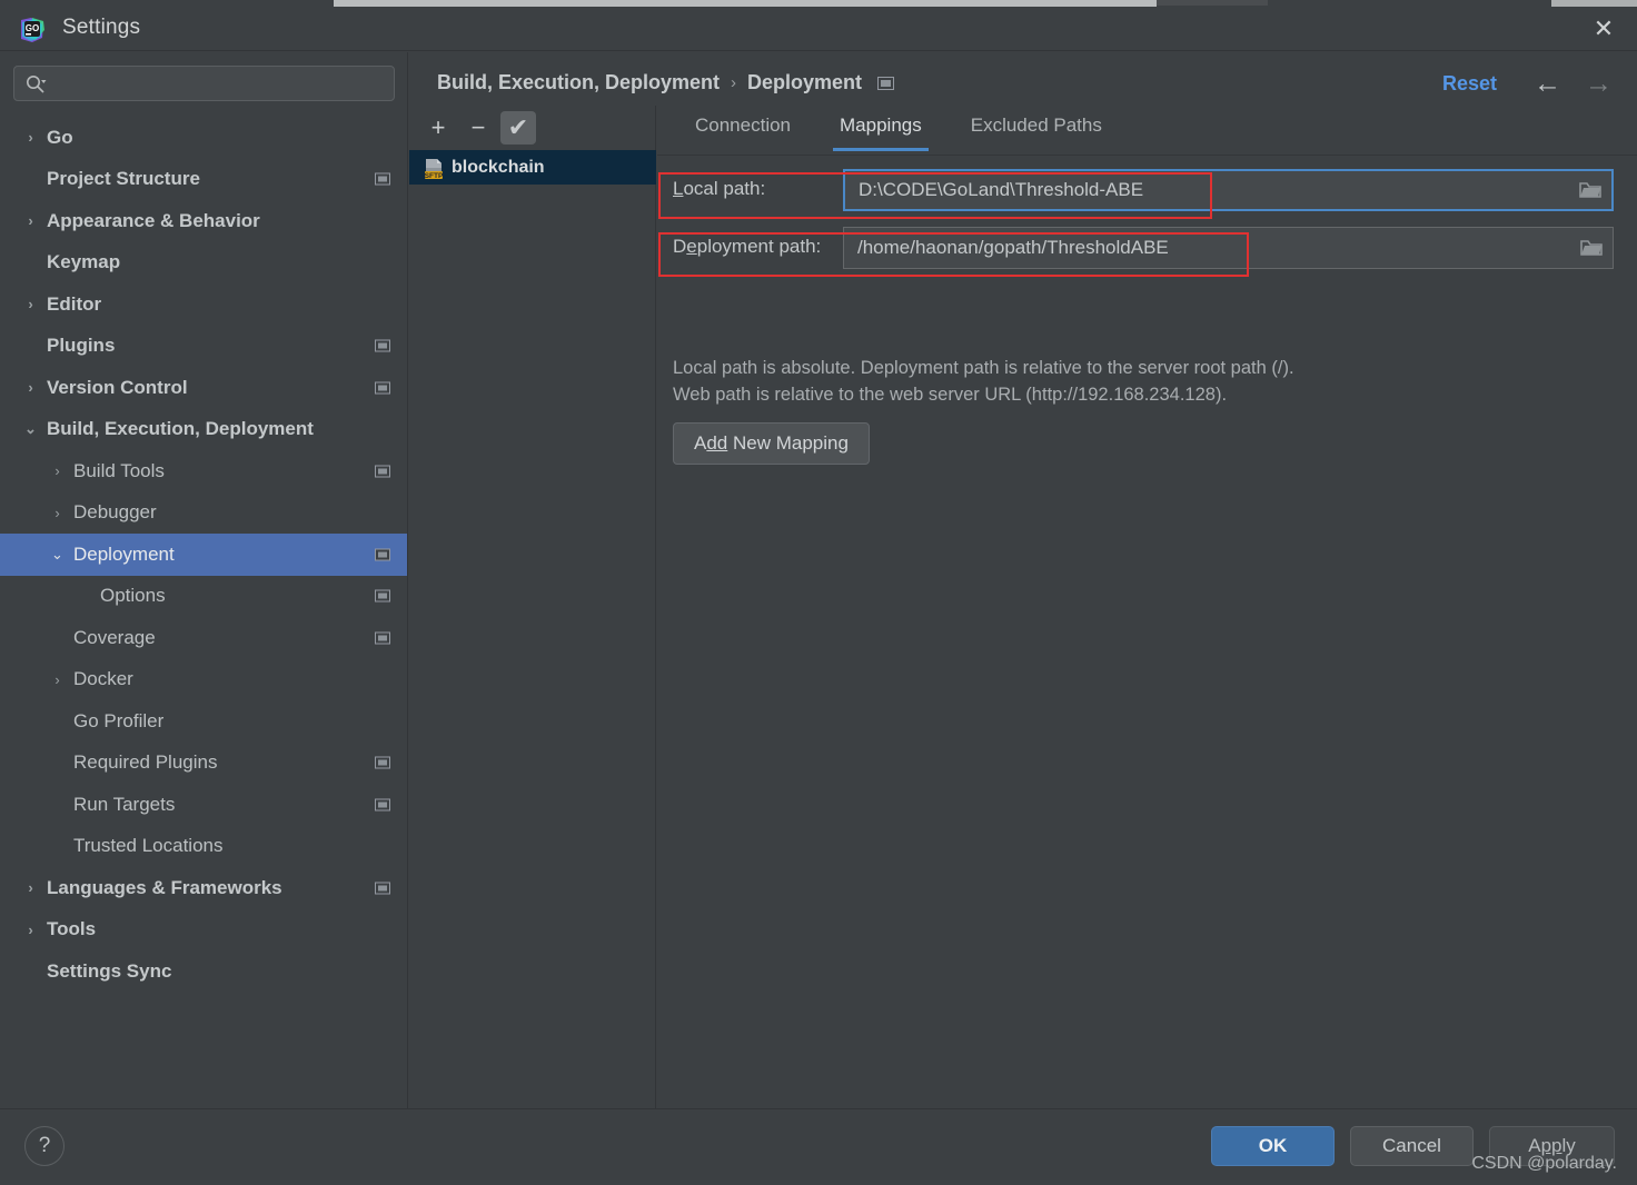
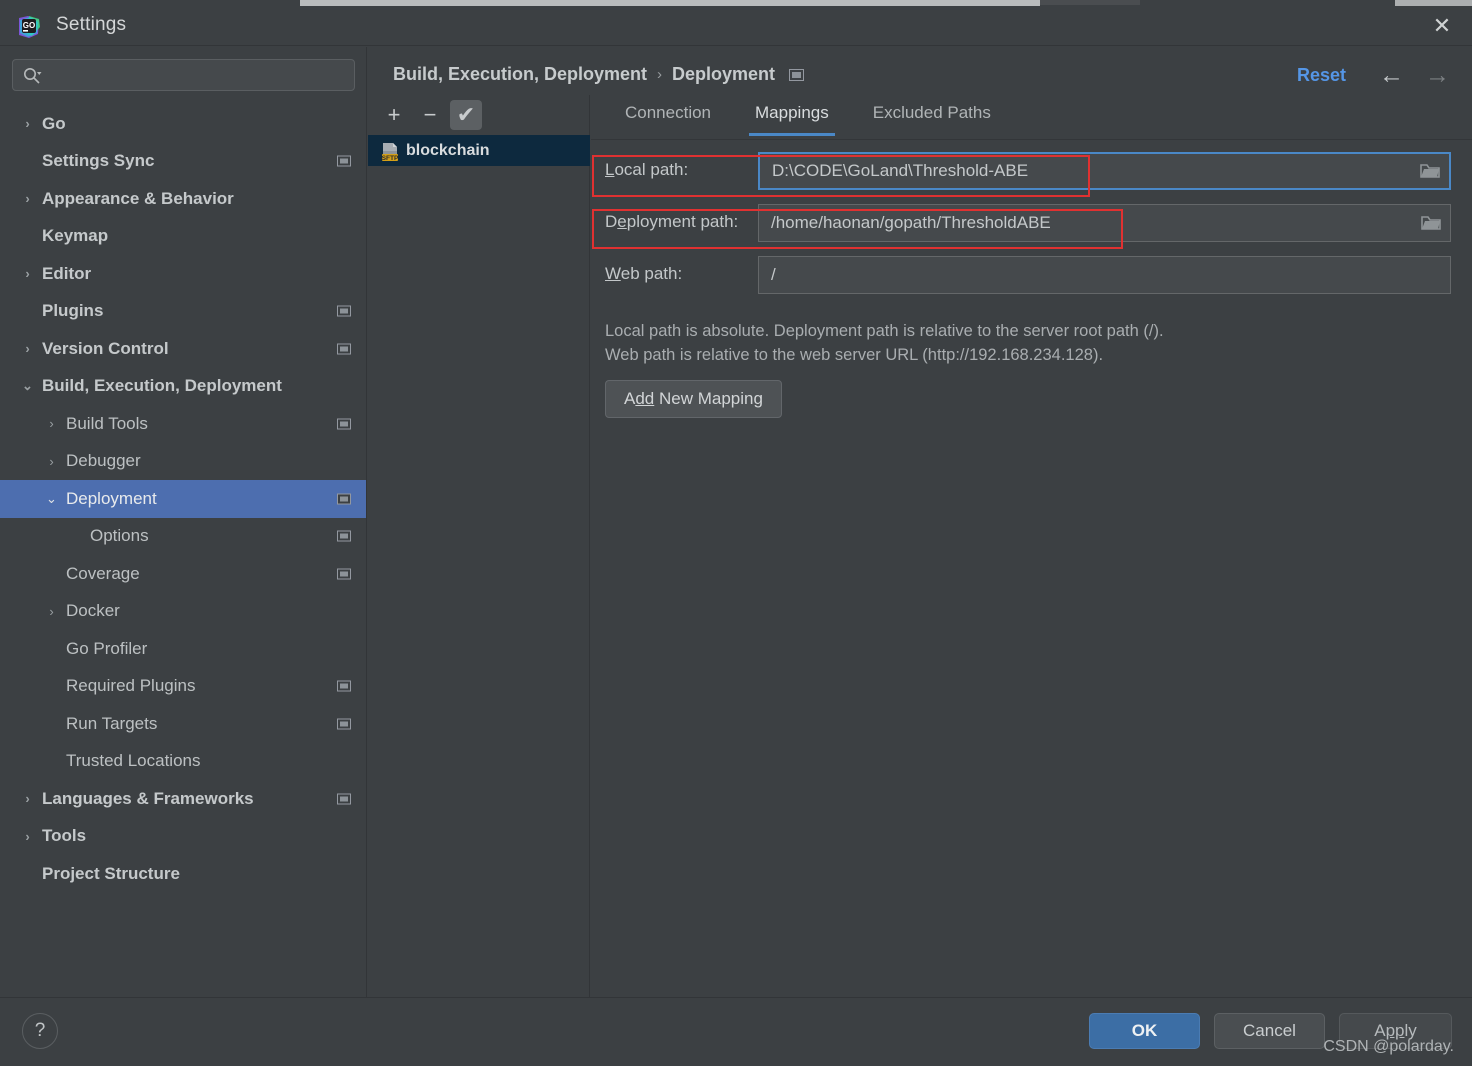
  GO
  Settings
  ✕
  ›
  Go
- Project Structure
+ Settings Sync
  ›
  Appearance & Behavior
  Keymap
  ›
  Editor
  Plugins
  ›
  Version Control
  ⌄
  Build, Execution, Deployment
  ›
  Build Tools
  ›
  Debugger
  ⌄
  Deployment
  Options
  Coverage
  ›
  Docker
  Go Profiler
  Required Plugins
  Run Targets
  Trusted Locations
  ›
  Languages & Frameworks
  ›
  Tools
- Settings Sync
+ Project Structure
  Build, Execution, Deployment
  ›
  Deployment
  Reset
  ←
  →
  +
  −
  ✔
  blockchain
  Connection
  Mappings
  Excluded Paths
  Local path:
  D:\CODE\GoLand\Threshold-ABE
  Deployment path:
  /home/haonan/gopath/ThresholdABE
+ Web path:
+ /
  Local path is absolute. Deployment path is relative to the server root path (/).
  Web path is relative to the web server URL (http://192.168.234.128).
  Add New Mapping
  ?
  OK
  Cancel
  A
  pp
  ly
  CSDN @polarday.
